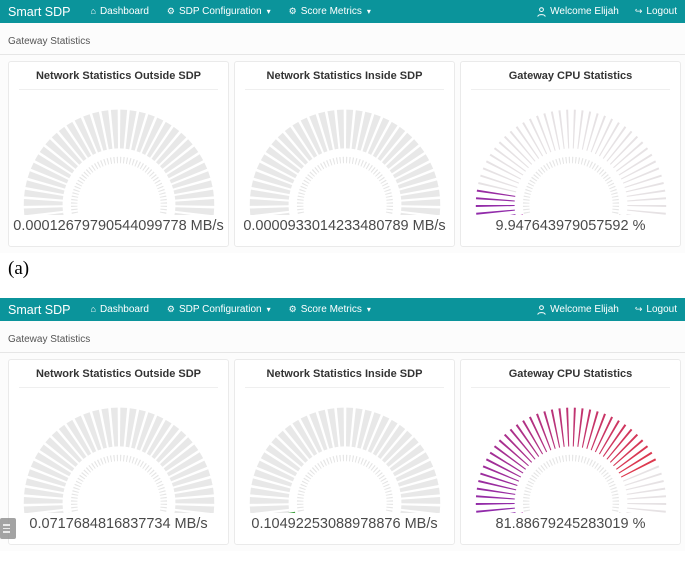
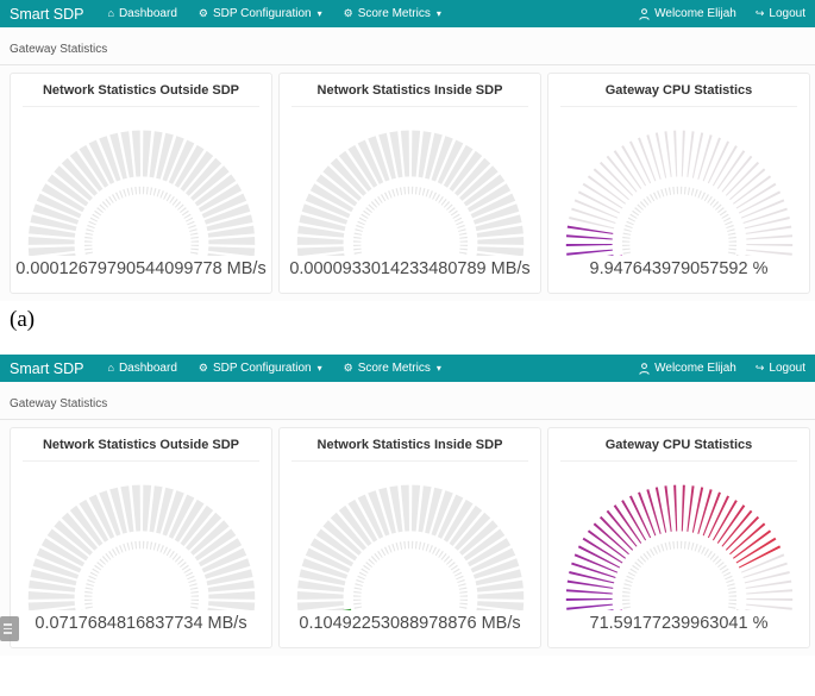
  Smart SDP
  ⌂
  Dashboard
  ⚙
  SDP Configuration
  ▾
  ⚙
  Score Metrics
  ▾
  Welcome Elijah
  ↪
  Logout
  Gateway Statistics
  Network Statistics Outside SDP
  0.00012679790544099778 MB/s
  Network Statistics Inside SDP
  0.0000933014233480789 MB/s
  Gateway CPU Statistics
  9.947643979057592 %
  (a)
  Smart SDP
  ⌂
  Dashboard
  ⚙
  SDP Configuration
  ▾
  ⚙
  Score Metrics
  ▾
  Welcome Elijah
  ↪
  Logout
  Gateway Statistics
  Network Statistics Outside SDP
  0.0717684816837734 MB/s
  Network Statistics Inside SDP
  0.10492253088978876 MB/s
  Gateway CPU Statistics
- 81.88679245283019 %
+ 71.59177239963041 %
